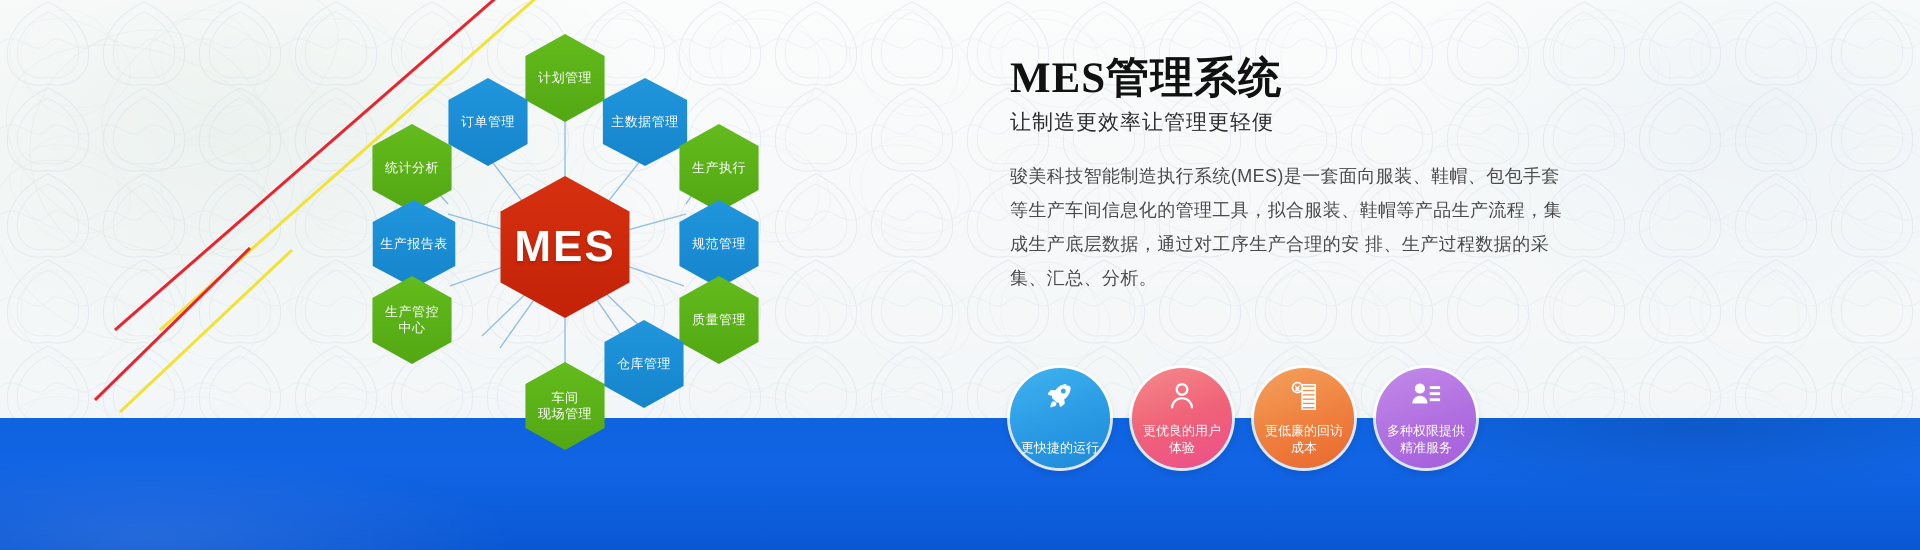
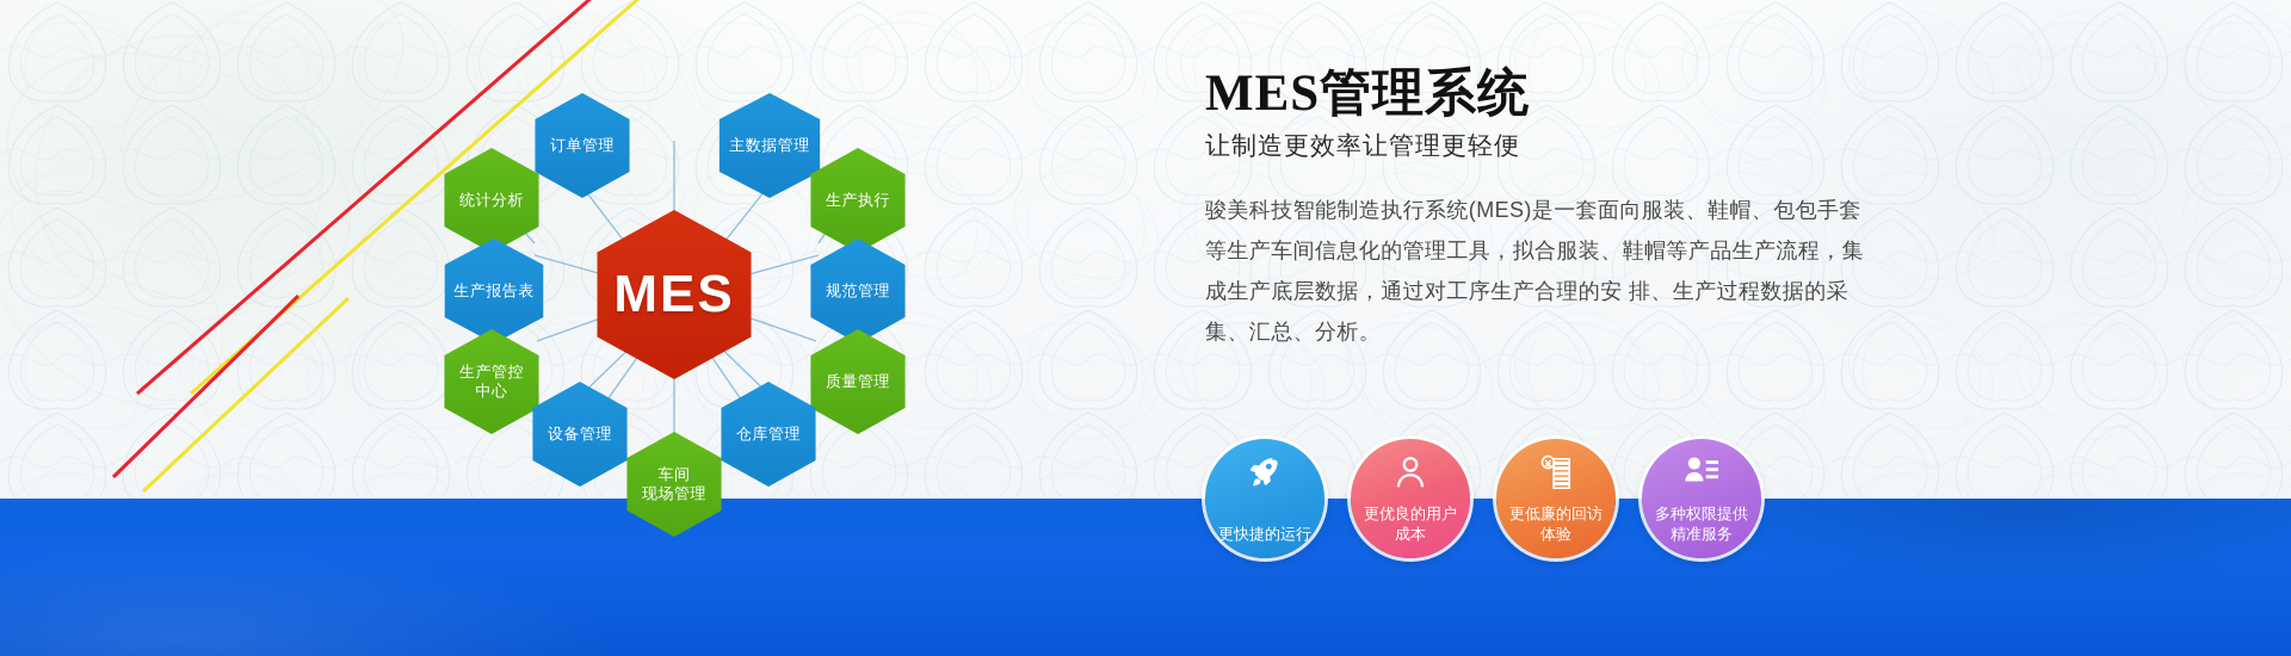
- 计划管理
  订单管理
  主数据管理
  统计分析
  生产执行
  生产报告表
  规范管理
  生产管控
  中心
  质量管理
+ 设备管理
  仓库管理
  车间
  现场管理
  MES
  MES管理系统
  让制造更效率让管理更轻便
  骏美科技智能制造执行系统(MES)是一套面向服装、鞋帽、包包手套等生产车间信息化的管理工具，拟合服装、鞋帽等产品生产流程，集成生产底层数据，通过对工序生产合理的安 排、生产过程数据的采集、汇总、分析。
  更快捷的运行
  更优良的用户
- 体验
+ 成本
  更低廉的回访
- 成本
+ 体验
  多种权限提供
  精准服务
